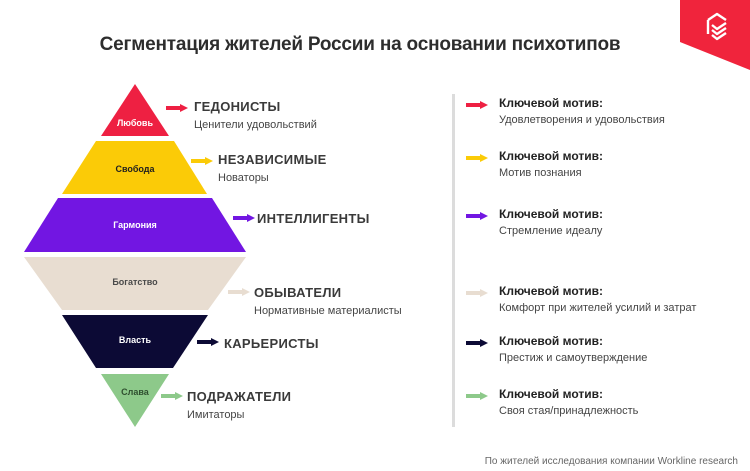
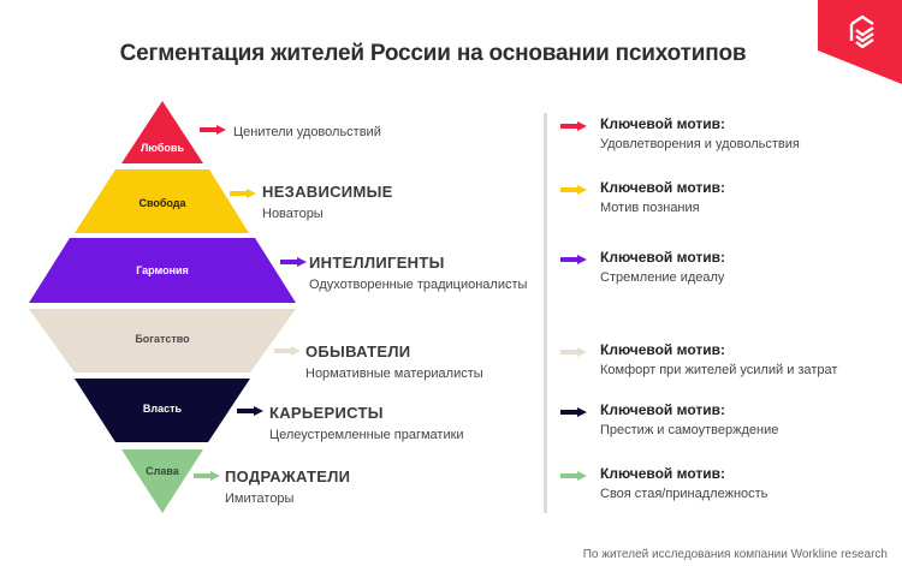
  Сегментация жителей России на основании психотипов
  Любовь
  Свобода
  Гармония
  Богатство
  Власть
  Слава
- ГЕДОНИСТЫ
  Ценители удовольствий
  НЕЗАВИСИМЫЕ
  Новаторы
  ИНТЕЛЛИГЕНТЫ
+ Одухотворенные традиционалисты
  ОБЫВАТЕЛИ
  Нормативные материалисты
  КАРЬЕРИСТЫ
+ Целеустремленные прагматики
  ПОДРАЖАТЕЛИ
  Имитаторы
  Ключевой мотив:
  Удовлетворения и удовольствия
  Ключевой мотив:
  Мотив познания
  Ключевой мотив:
  Стремление идеалу
  Ключевой мотив:
  Комфорт при жителей усилий и затрат
  Ключевой мотив:
  Престиж и самоутверждение
  Ключевой мотив:
  Своя стая/принадлежность
  По жителей исследования компании Workline research
